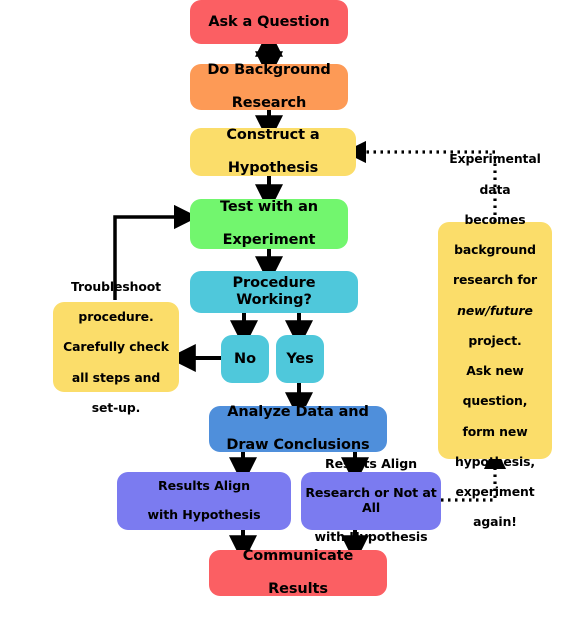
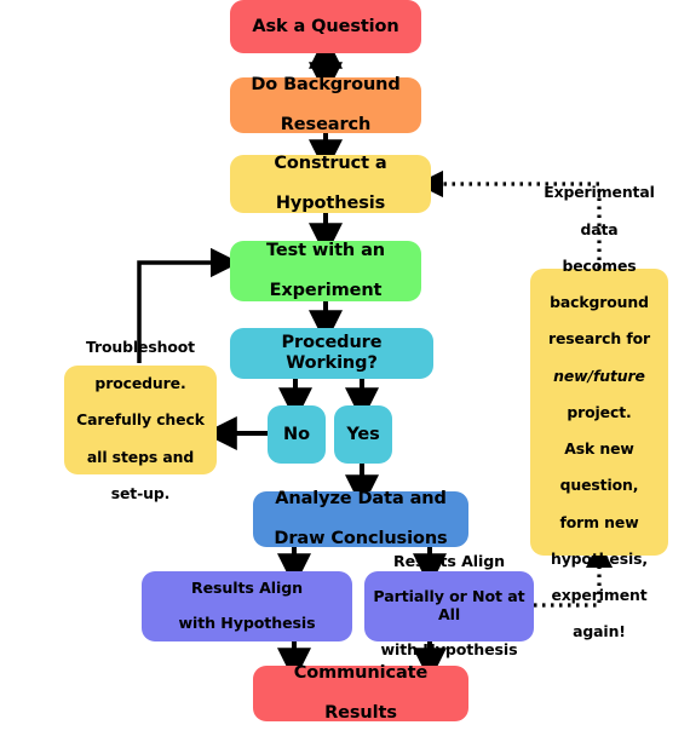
  Ask a Question
  Do Background
  Research
  Construct a
  Hypothesis
  Test with an
  Experiment
  Procedure Working?
  No
  Yes
  Analyze Data and
  Draw Conclusions
  Results Align
  with Hypothesis
  Results Align
- Research or Not at All
+ Partially or Not at All
  with Hypothesis
  Communicate
  Results
  Troubleshoot
  procedure.
  Carefully check
  all steps and
  set-up.
  Experimental
  data
  becomes
  background
  research for
  new/future
  project.
  Ask new
  question,
  form new
  hypothesis,
  experiment
  again!
